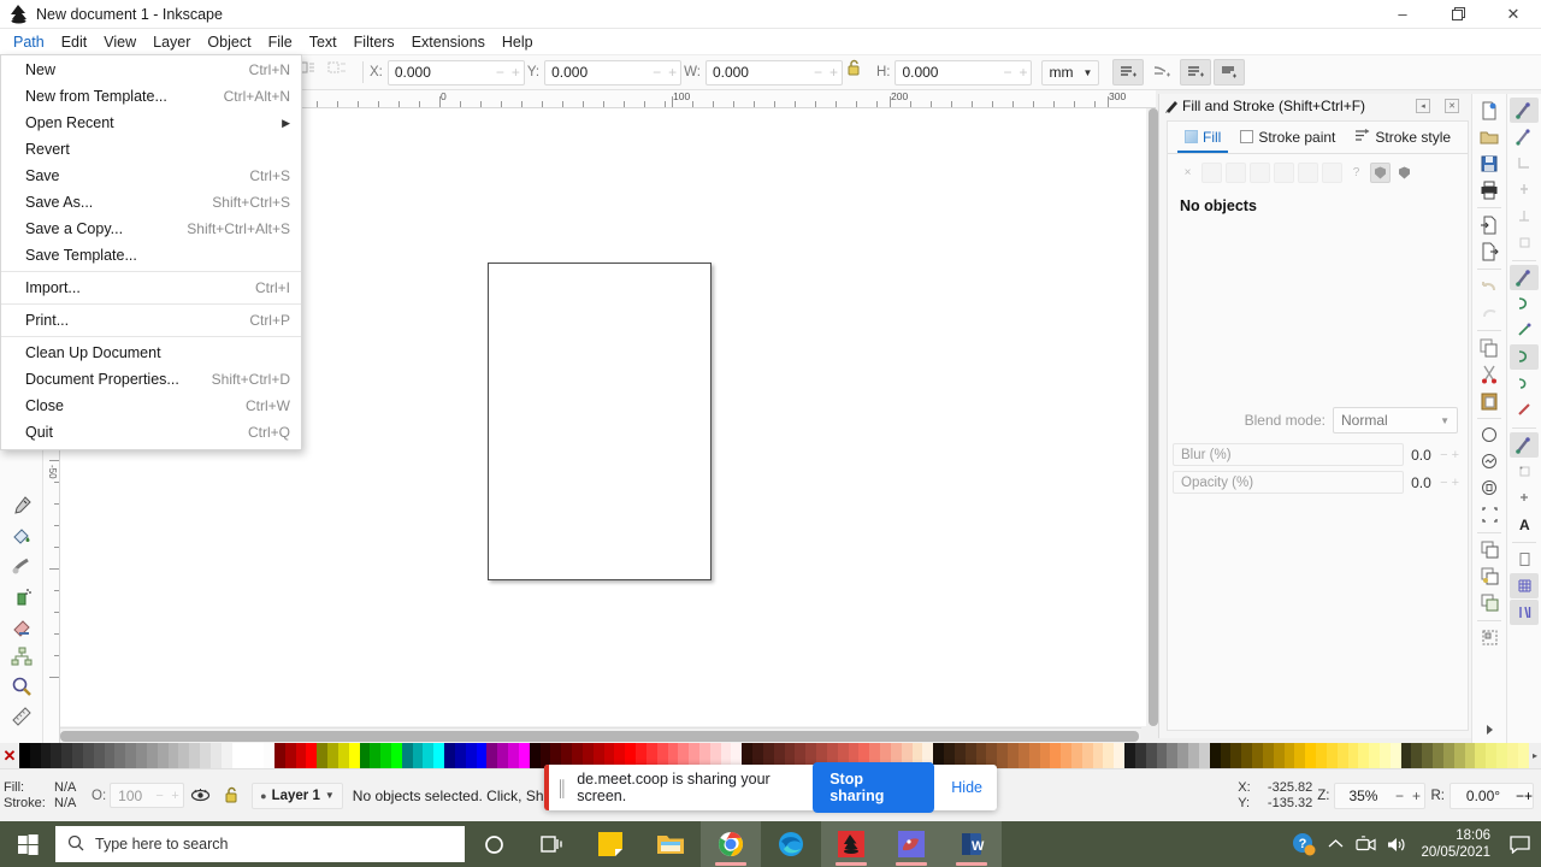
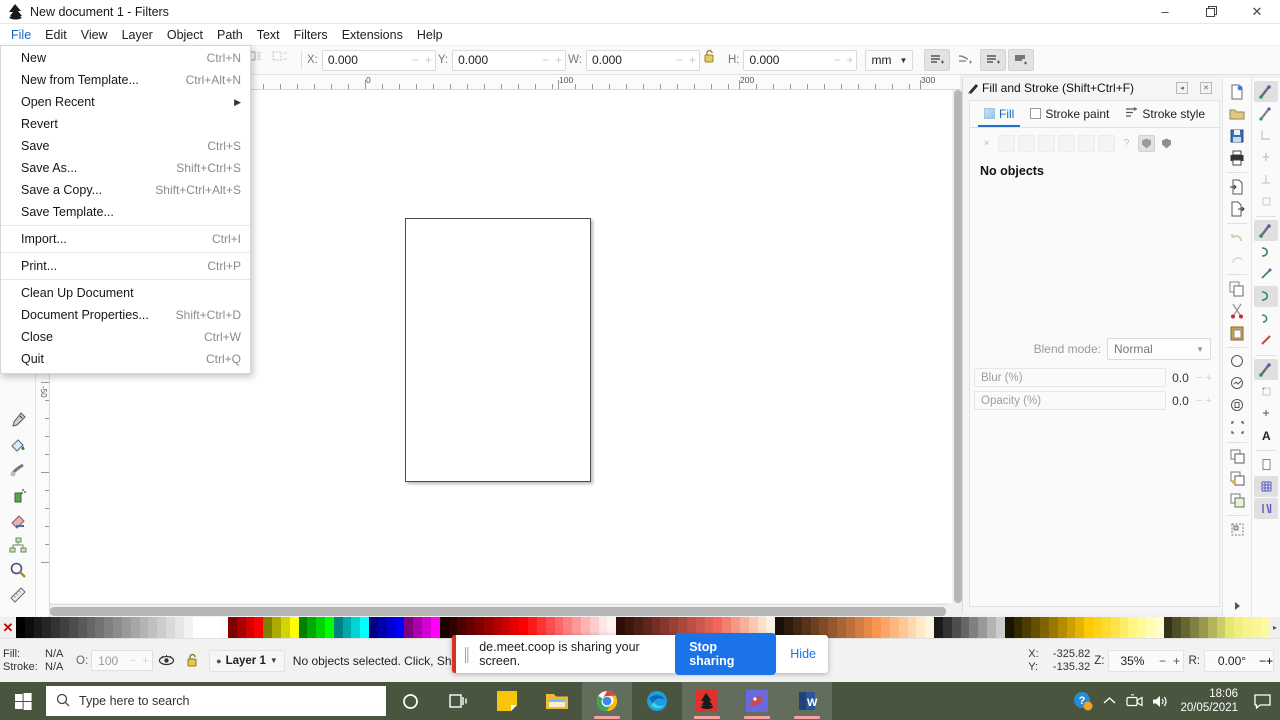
- New document 1 - Inkscape
+ New document 1 - Filters
  –
  ✕
- Path
+ File
  Edit
  View
  Layer
  Object
- File
+ Path
  Text
  Filters
  Extensions
  Help
  X:
  0.000
  −
  +
  Y:
  0.000
  −
  +
  W:
  0.000
  −
  +
  H:
  0.000
  −
  +
  mm
  ▼
  0
  100
  200
  300
  Fill and Stroke (Shift+Ctrl+F)
  Fill
  Stroke paint
  Stroke style
  ×
  ?
  No objects
  Blend mode:
  Normal
  ▼
  Blur (%)
  0.0
  −
  +
  Opacity (%)
  0.0
  −
  +
  A
  ✕
  ▸
  Fill:
  N/A
  Stroke:
  N/A
  O:
  100
  −
  +
  ●
  Layer 1
  ▼
  No objects selected. Click, Sh
  X:
  -325.82
  Y:
  -135.32
  Z:
  35%
  −
  +
  R:
  0.00°
  −
  +
  ║
  de.meet.coop is sharing your screen.
  Stop sharing
  Hide
  New
  Ctrl+N
  New from Template...
  Ctrl+Alt+N
  Open Recent
  ▶
  Revert
  Save
  Ctrl+S
  Save As...
  Shift+Ctrl+S
  Save a Copy...
  Shift+Ctrl+Alt+S
  Save Template...
  Import...
  Ctrl+I
  Print...
  Ctrl+P
  Clean Up Document
  Document Properties...
  Shift+Ctrl+D
  Close
  Ctrl+W
  Quit
  Ctrl+Q
  Type here to search
  W
  ?
  18:06
  20/05/2021
